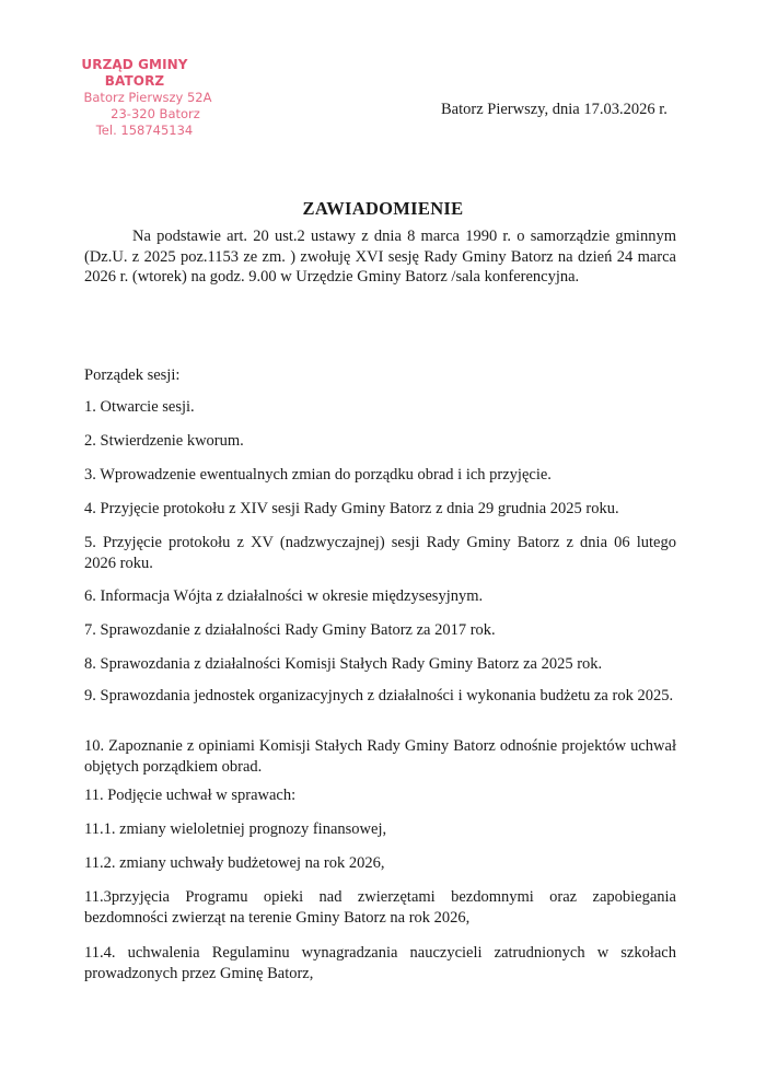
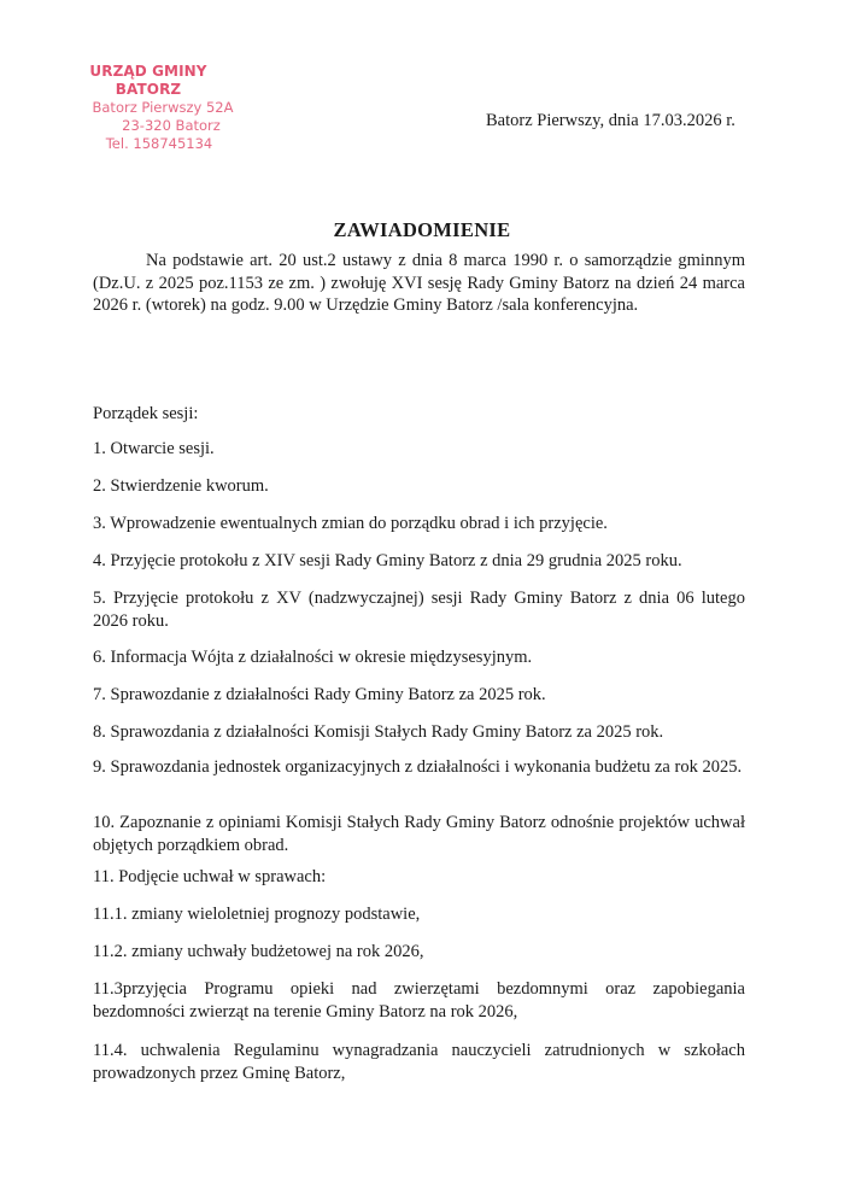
  URZĄD GMINY BATORZ
  Batorz Pierwszy 52A
  23-320 Batorz
  Tel. 158745134
  Batorz Pierwszy, dnia 17.03.2026 r.
  ZAWIADOMIENIE
  Na podstawie art. 20 ust.2 ustawy z dnia 8 marca 1990 r. o samorządzie gminnym (Dz.U. z 2025 poz.1153 ze zm. ) zwołuję XVI sesję Rady Gminy Batorz na dzień 24 marca 2026 r. (wtorek) na godz. 9.00 w Urzędzie Gminy Batorz /sala konferencyjna.
  Porządek sesji:
  1. Otwarcie sesji.
  2. Stwierdzenie kworum.
  3. Wprowadzenie ewentualnych zmian do porządku obrad i ich przyjęcie.
  4. Przyjęcie protokołu z XIV sesji Rady Gminy Batorz z dnia 29 grudnia 2025 roku.
  5. Przyjęcie protokołu z XV (nadzwyczajnej) sesji Rady Gminy Batorz z dnia 06 lutego 2026 roku.
  6. Informacja Wójta z działalności w okresie międzysesyjnym.
- 7. Sprawozdanie z działalności Rady Gminy Batorz za 2017 rok.
+ 7. Sprawozdanie z działalności Rady Gminy Batorz za 2025 rok.
  8. Sprawozdania z działalności Komisji Stałych Rady Gminy Batorz za 2025 rok.
  9. Sprawozdania jednostek organizacyjnych z działalności i wykonania budżetu za rok 2025.
  10. Zapoznanie z opiniami Komisji Stałych Rady Gminy Batorz odnośnie projektów uchwał objętych porządkiem obrad.
  11. Podjęcie uchwał w sprawach:
- 11.1. zmiany wieloletniej prognozy finansowej,
+ 11.1. zmiany wieloletniej prognozy podstawie,
  11.2. zmiany uchwały budżetowej na rok 2026,
  11.3przyjęcia Programu opieki nad zwierzętami bezdomnymi oraz zapobiegania bezdomności zwierząt na terenie Gminy Batorz na rok 2026,
  11.4. uchwalenia Regulaminu wynagradzania nauczycieli zatrudnionych w szkołach prowadzonych przez Gminę Batorz,
